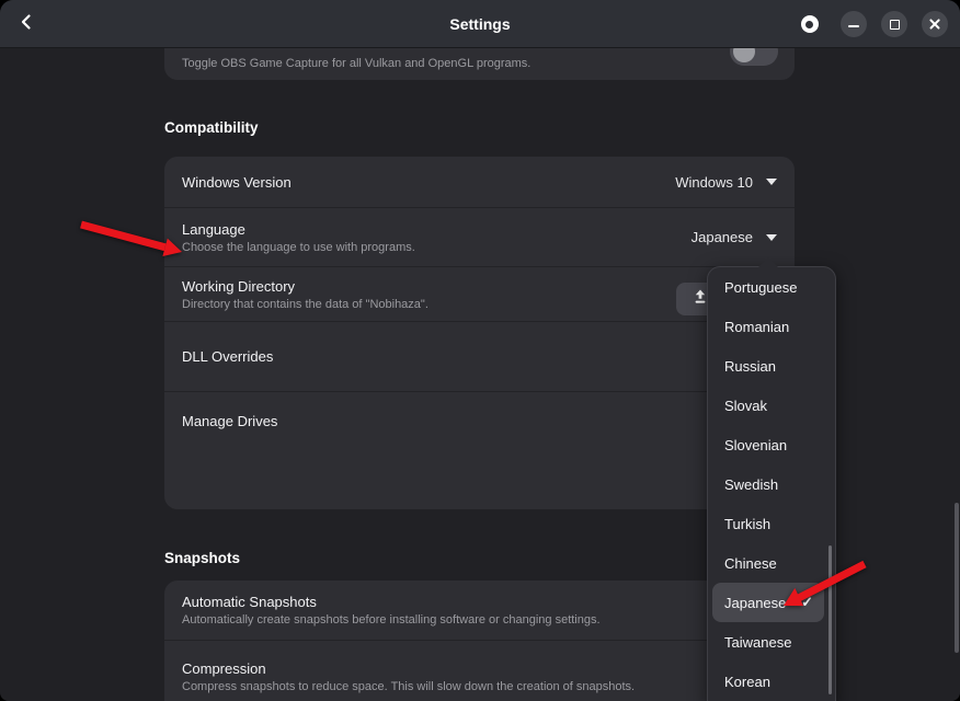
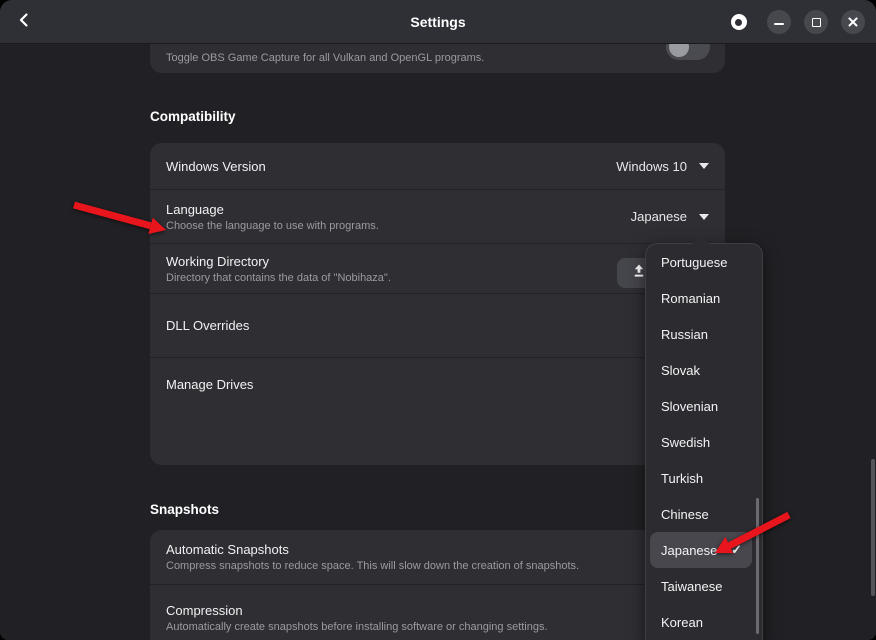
  Settings
  Toggle OBS Game Capture for all Vulkan and OpenGL programs.
  Compatibility
  Windows Version
  Windows 10
  Language
  Choose the language to use with programs.
  Japanese
  Working Directory
  Directory that contains the data of "Nobihaza".
  DLL Overrides
  Manage Drives
  Snapshots
  Automatic Snapshots
- Automatically create snapshots before installing software or changing settings.
+ Compress snapshots to reduce space. This will slow down the creation of snapshots.
  Compression
- Compress snapshots to reduce space. This will slow down the creation of snapshots.
+ Automatically create snapshots before installing software or changing settings.
  Portuguese
  Romanian
  Russian
  Slovak
  Slovenian
  Swedish
  Turkish
  Chinese
  Japanese
  ✓
  Taiwanese
  Korean
